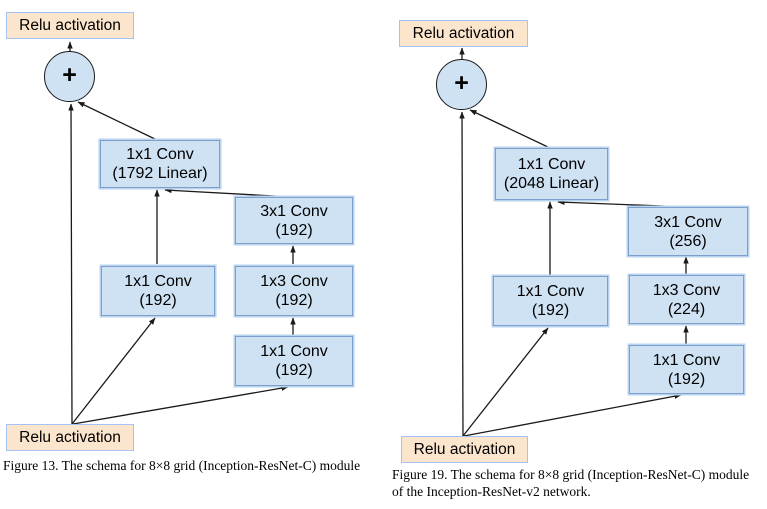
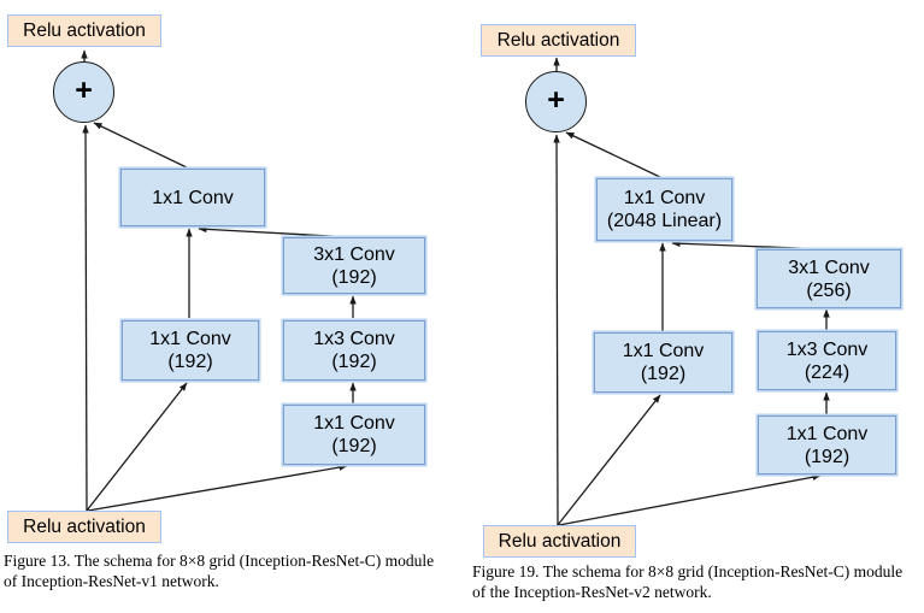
  Relu activation
  +
  1x1 Conv
- (1792 Linear)
  3x1 Conv
  (192)
  1x1 Conv
  (192)
  1x3 Conv
  (192)
  1x1 Conv
  (192)
  Relu activation
  Figure 13. The schema for 8×8 grid (Inception-ResNet-C) module
+ of Inception-ResNet-v1 network.
  Relu activation
  +
  1x1 Conv
  (2048 Linear)
  3x1 Conv
  (256)
  1x1 Conv
  (192)
  1x3 Conv
  (224)
  1x1 Conv
  (192)
  Relu activation
  Figure 19. The schema for 8×8 grid (Inception-ResNet-C) module
  of the Inception-ResNet-v2 network.
